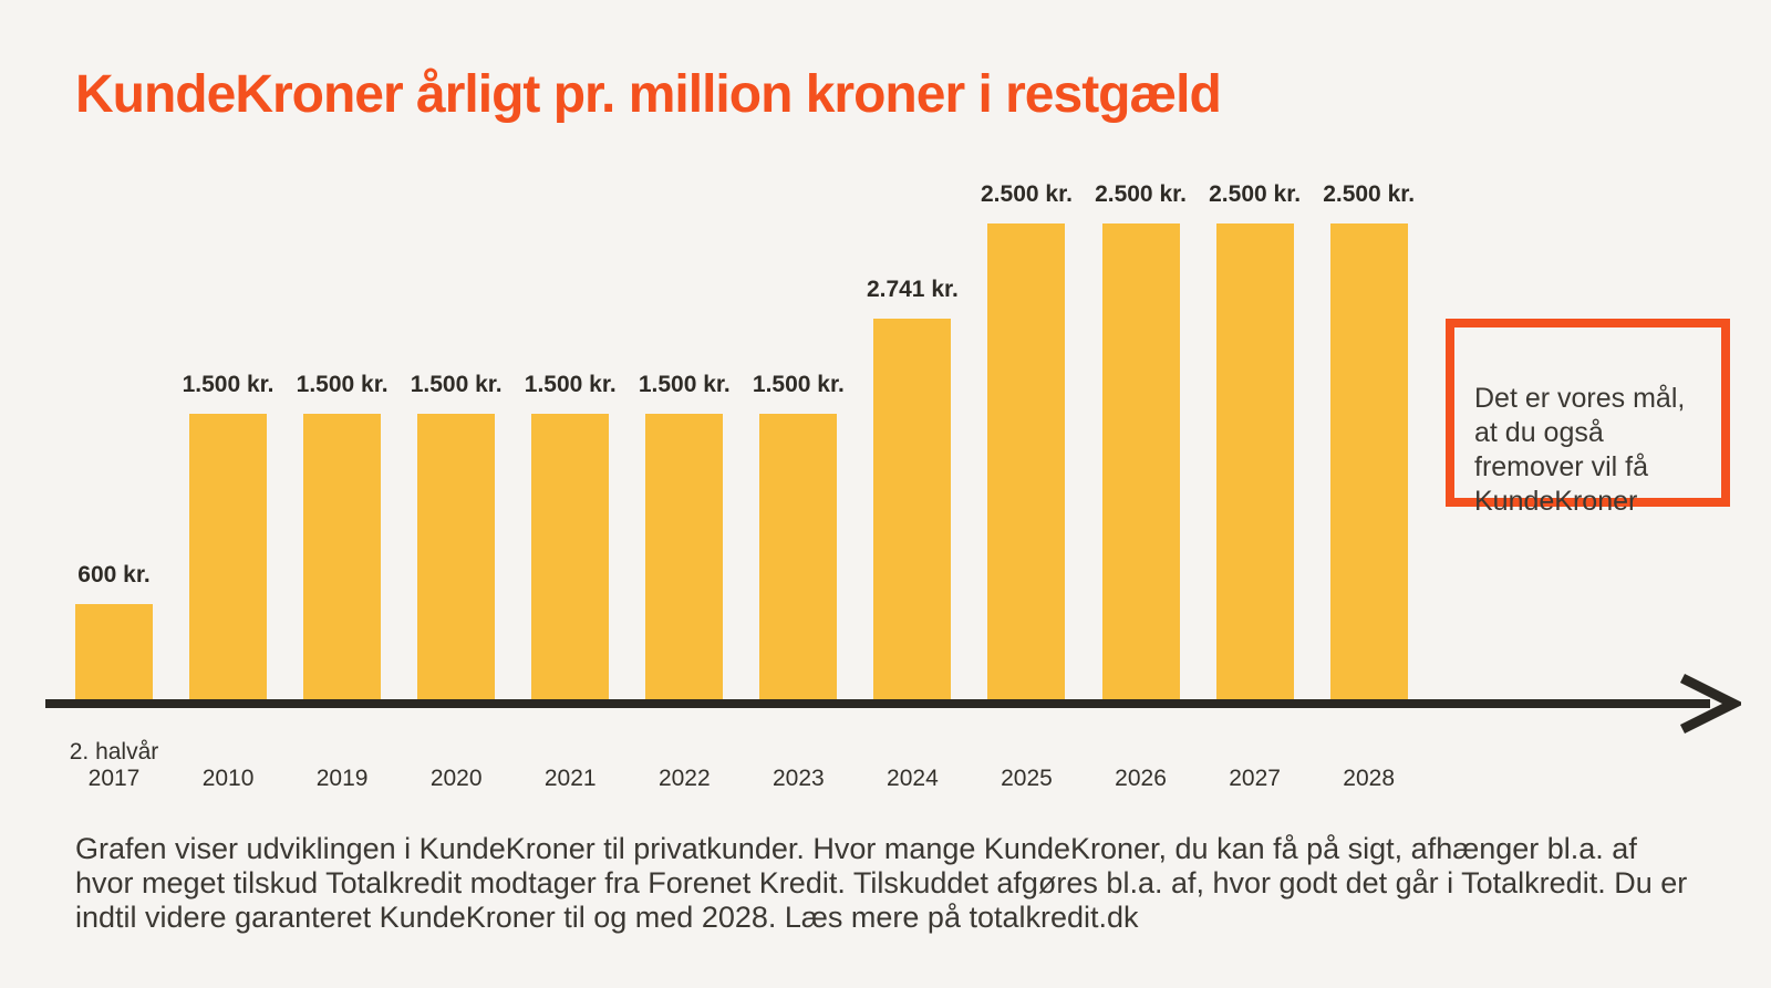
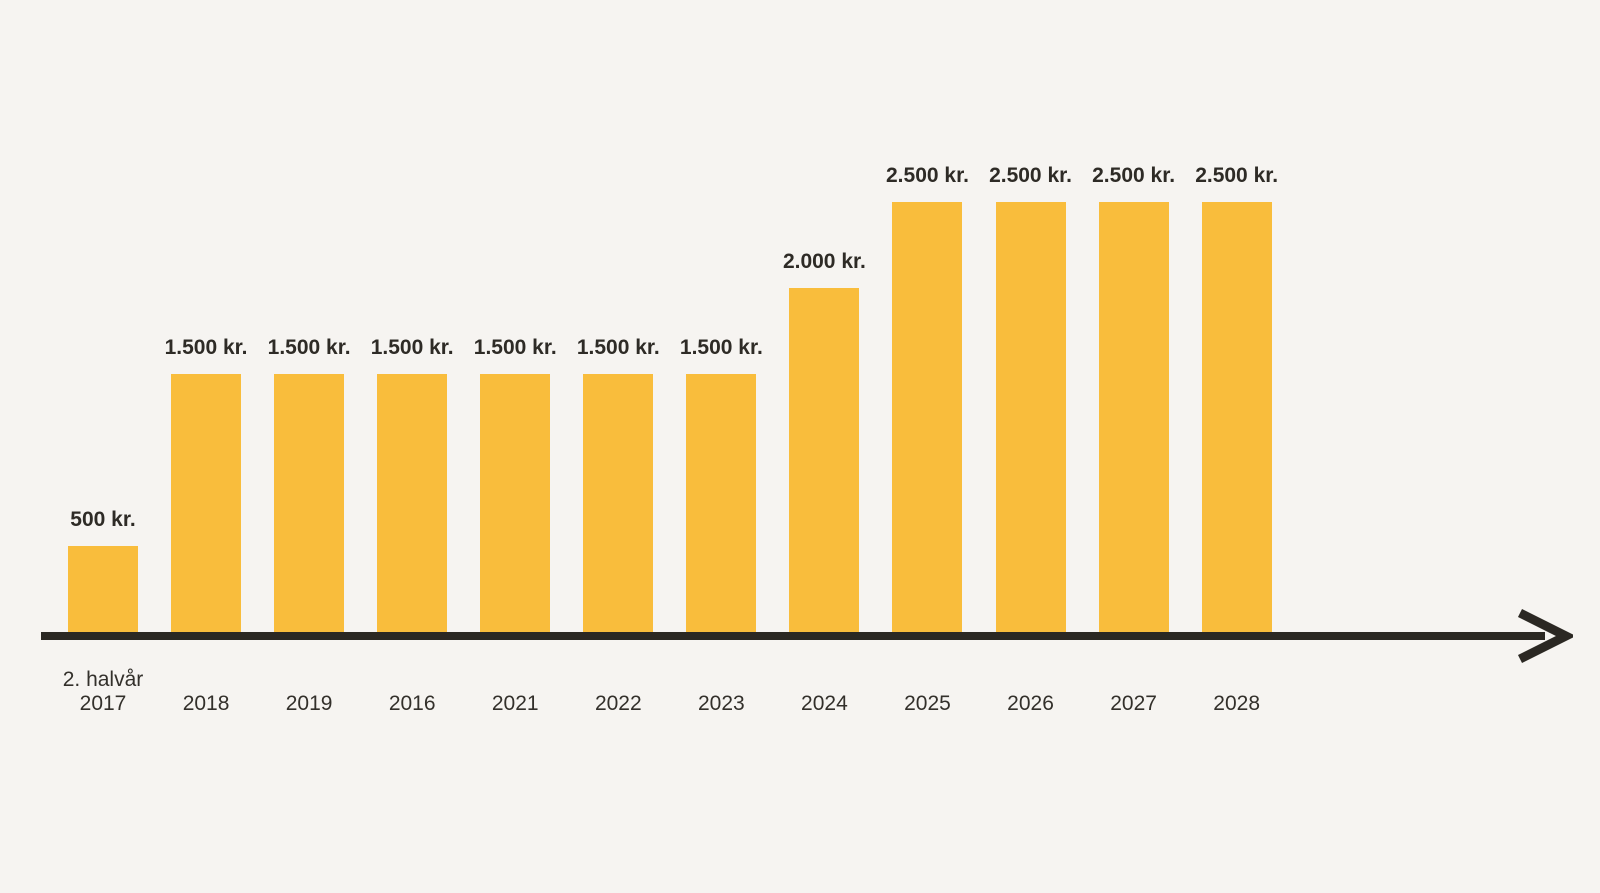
- KundeKroner årligt pr. million kroner i restgæld
- 600 kr.
+ 500 kr.
  2. halvår
  2017
  1.500 kr.
- 2010
+ 2018
  1.500 kr.
  2019
  1.500 kr.
- 2020
+ 2016
  1.500 kr.
  2021
  1.500 kr.
  2022
  1.500 kr.
  2023
- 2.741 kr.
+ 2.000 kr.
  2024
  2.500 kr.
  2025
  2.500 kr.
  2026
  2.500 kr.
  2027
  2.500 kr.
  2028
- Det er vores mål,
- at du også
- fremover vil få
- KundeKroner
- Grafen viser udviklingen i KundeKroner til privatkunder. Hvor mange KundeKroner, du kan få på sigt, afhænger bl.a. af
- hvor meget tilskud Totalkredit modtager fra Forenet Kredit. Tilskuddet afgøres bl.a. af, hvor godt det går i Totalkredit. Du er
- indtil videre garanteret KundeKroner til og med 2028. Læs mere på totalkredit.dk
